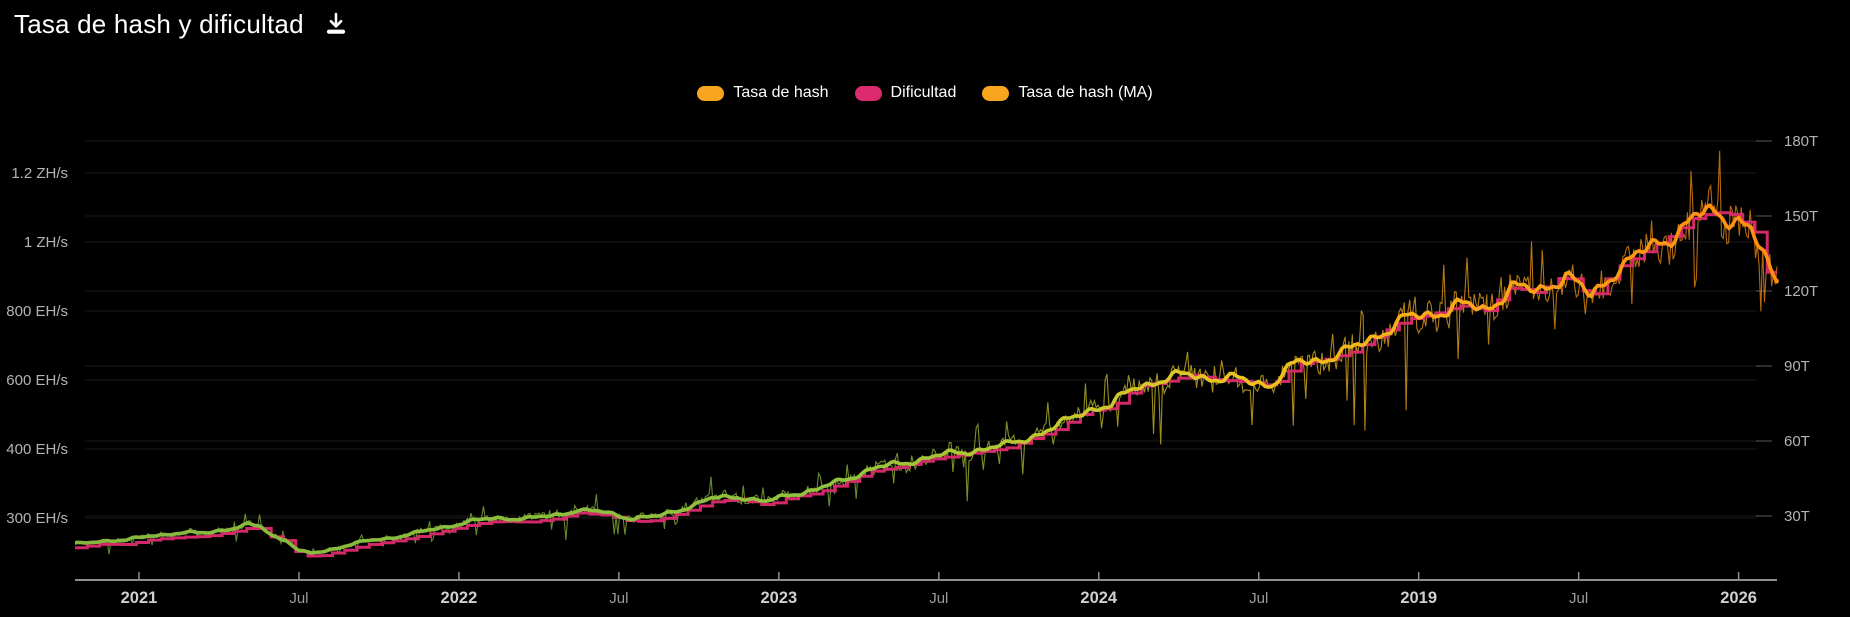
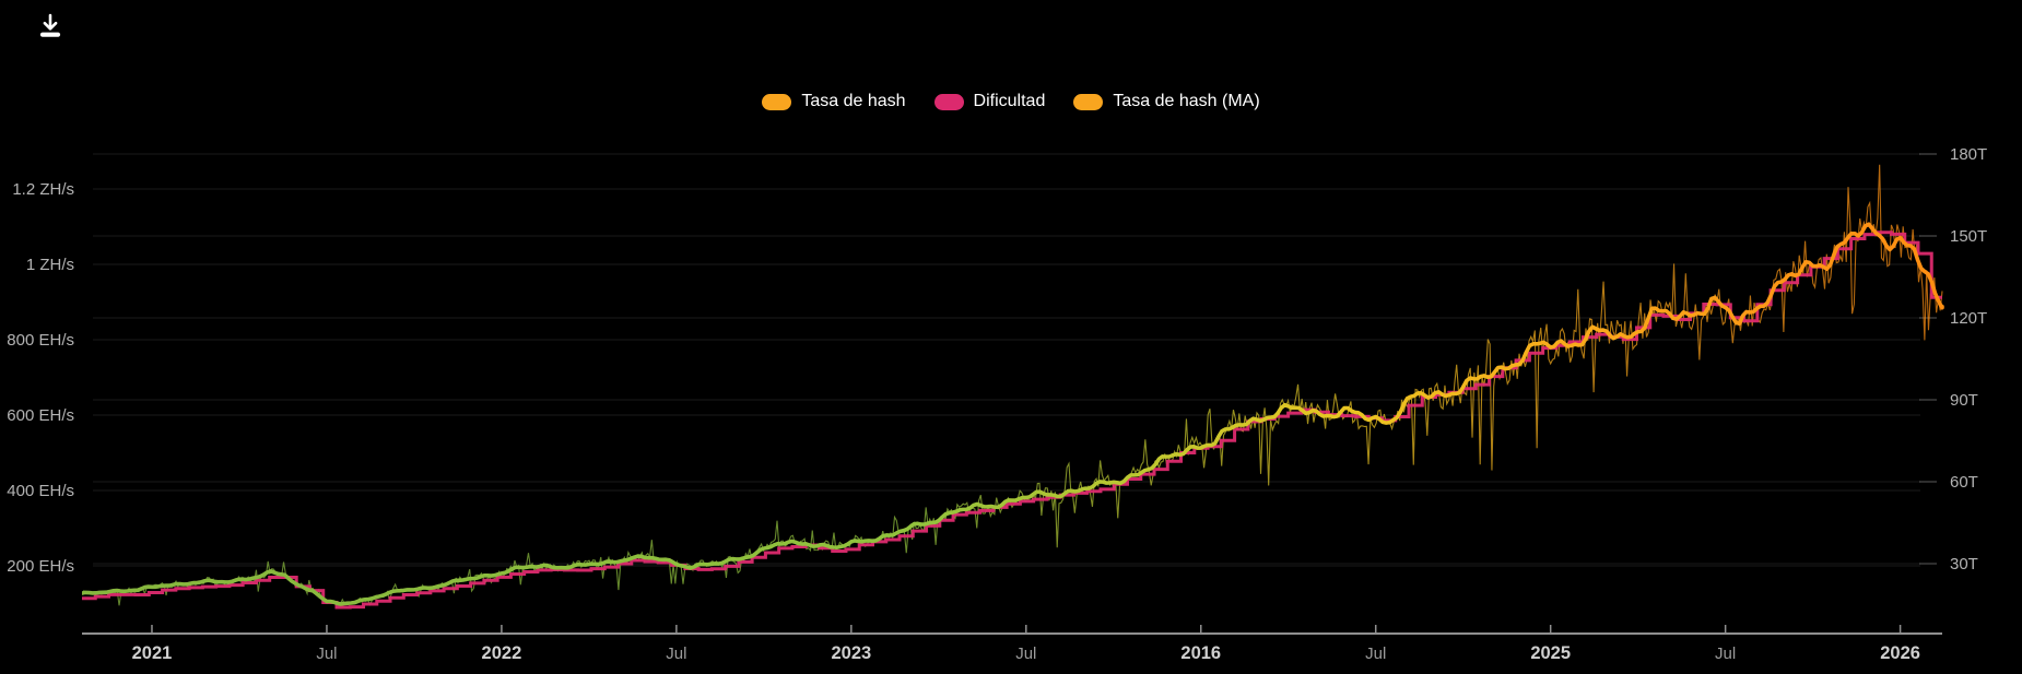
- Tasa de hash y dificultad
  Tasa de hash
  Dificultad
  Tasa de hash (MA)
  2021
  Jul
  2022
  Jul
  2023
  Jul
- 2024
+ 2016
  Jul
- 2019
+ 2025
  Jul
  2026
  1.2 ZH/s
  1 ZH/s
  800 EH/s
  600 EH/s
  400 EH/s
- 300 EH/s
+ 200 EH/s
  180T
  150T
  120T
  90T
  60T
  30T
